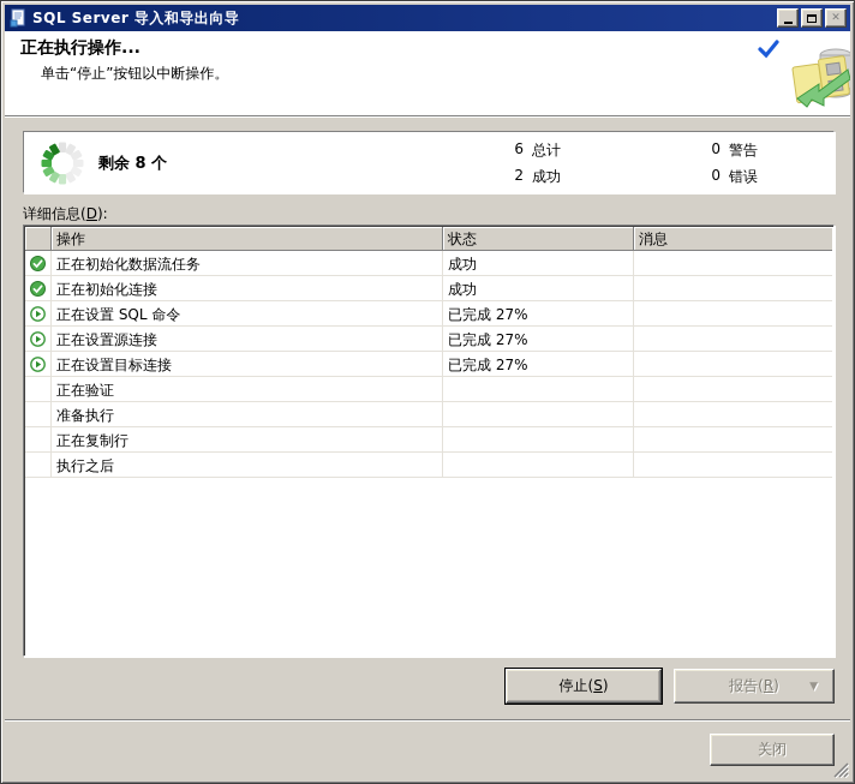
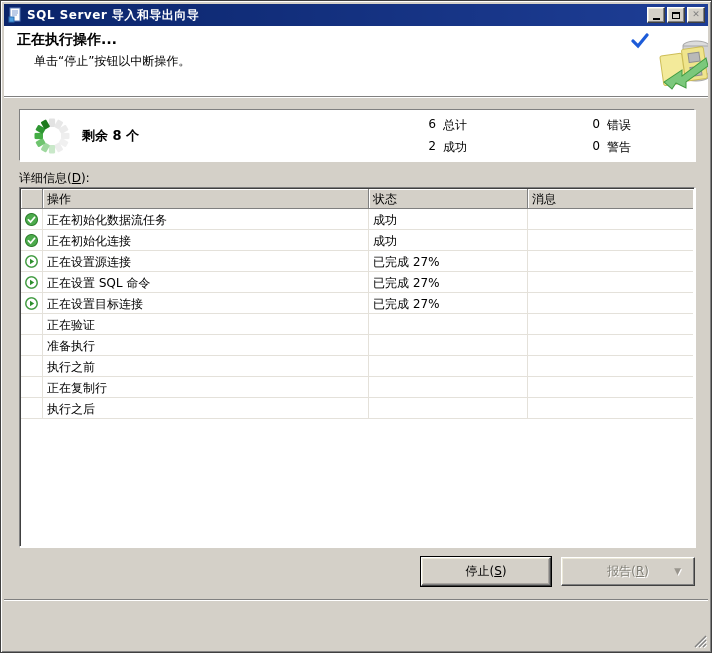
  SQL Server 导入和导出向导
  ✕
  正在执行操作...
  单击“停止”按钮以中断操作。
  剩余 8 个
  6
  总计
  2
  成功
  0
- 警告
+ 错误
  0
- 错误
+ 警告
  详细信息(D):
  操作
  状态
  消息
  正在初始化数据流任务
  成功
  正在初始化连接
  成功
- 正在设置 SQL 命令
+ 正在设置源连接
  已完成 27%
- 正在设置源连接
+ 正在设置 SQL 命令
  已完成 27%
  正在设置目标连接
  已完成 27%
  正在验证
  准备执行
+ 执行之前
  正在复制行
  执行之后
  停止(S)
  报告(R)
  ▼
- 关闭
